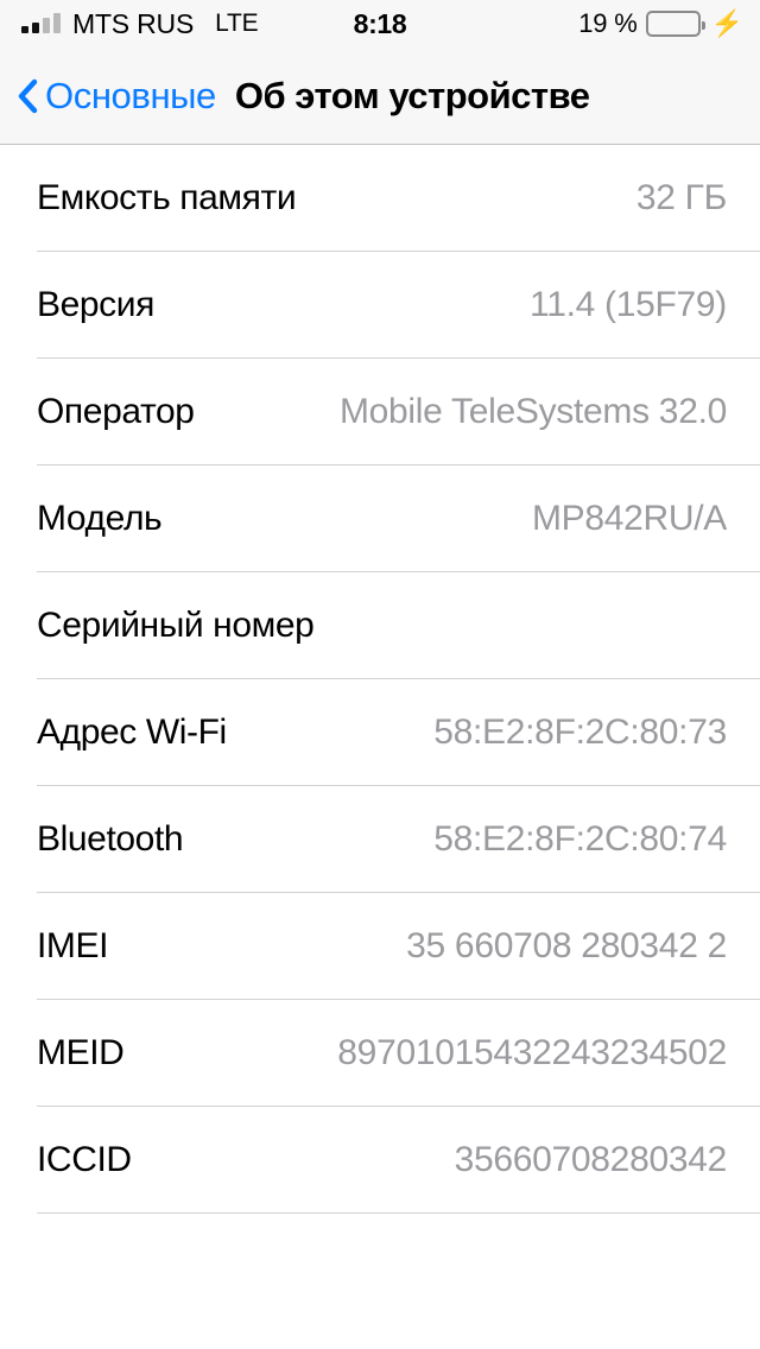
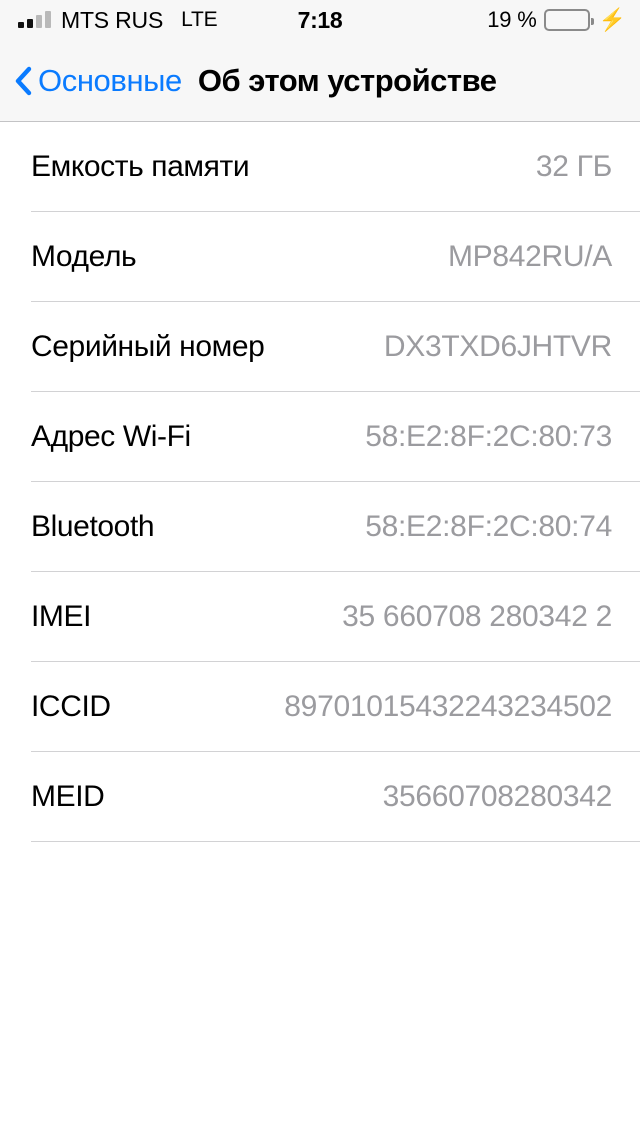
  MTS RUS
  LTE
- 8:18
+ 7:18
  19 %
  ⚡
  Основные
  Об этом устройстве
  Емкость памяти
  32 ГБ
- Версия
- 11.4 (15F79)
- Оператор
- Mobile TeleSystems 32.0
  Модель
  MP842RU/A
  Серийный номер
+ DX3TXD6JHTVR
  Адрес Wi-Fi
  58:E2:8F:2C:80:73
  Bluetooth
  58:E2:8F:2C:80:74
  IMEI
  35 660708 280342 2
- MEID
+ ICCID
  89701015432243234502
- ICCID
+ MEID
  35660708280342
